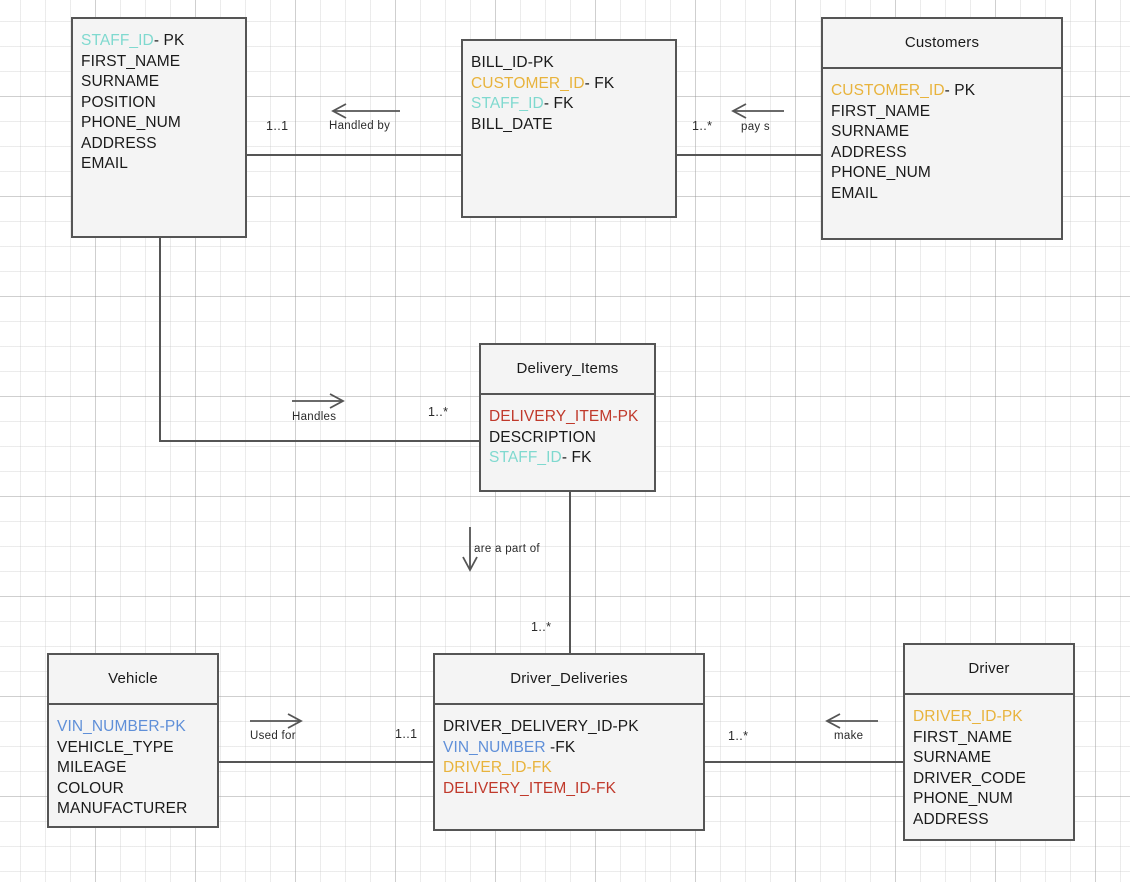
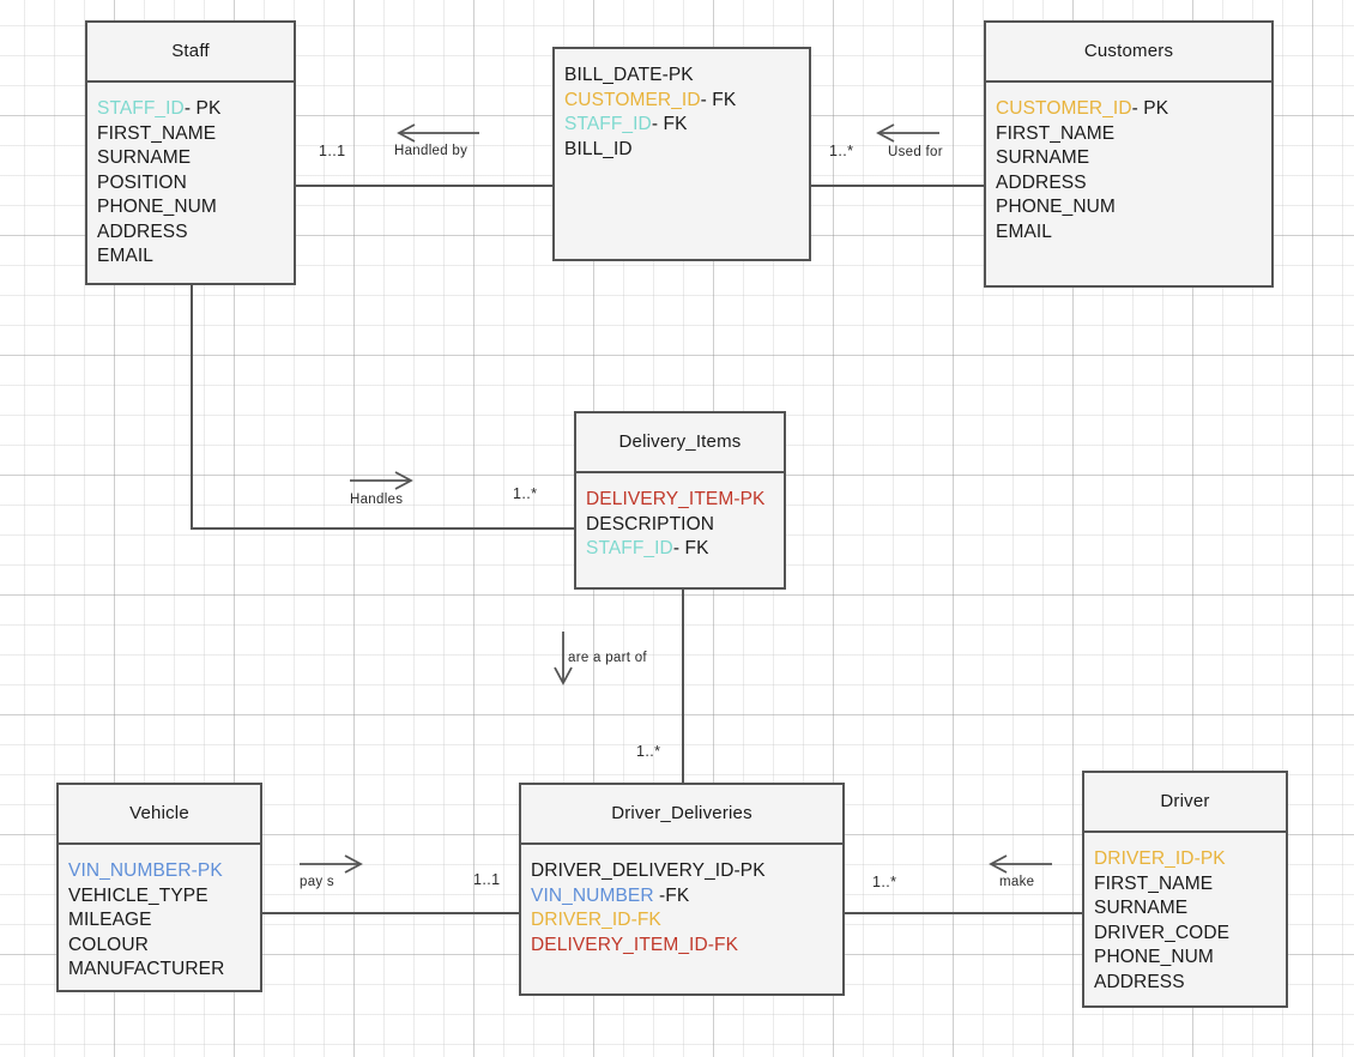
  Handled by
  1..1
- pay s
+ Used for
  1..*
  Handles
  1..*
  are a part of
  1..*
- Used for
+ pay s
  1..1
  make
  1..*
+ Staff
  STAFF_ID- PK
  FIRST_NAME
  SURNAME
  POSITION
  PHONE_NUM
  ADDRESS
  EMAIL
- BILL_ID-PK
+ BILL_DATE-PK
  CUSTOMER_ID- FK
  STAFF_ID- FK
- BILL_DATE
+ BILL_ID
  Customers
  CUSTOMER_ID- PK
  FIRST_NAME
  SURNAME
  ADDRESS
  PHONE_NUM
  EMAIL
  Delivery_Items
  DELIVERY_ITEM-PK
  DESCRIPTION
  STAFF_ID- FK
  Vehicle
  VIN_NUMBER-PK
  VEHICLE_TYPE
  MILEAGE
  COLOUR
  MANUFACTURER
  Driver_Deliveries
  DRIVER_DELIVERY_ID-PK
  VIN_NUMBER -FK
  DRIVER_ID-FK
  DELIVERY_ITEM_ID-FK
  Driver
  DRIVER_ID-PK
  FIRST_NAME
  SURNAME
  DRIVER_CODE
  PHONE_NUM
  ADDRESS
